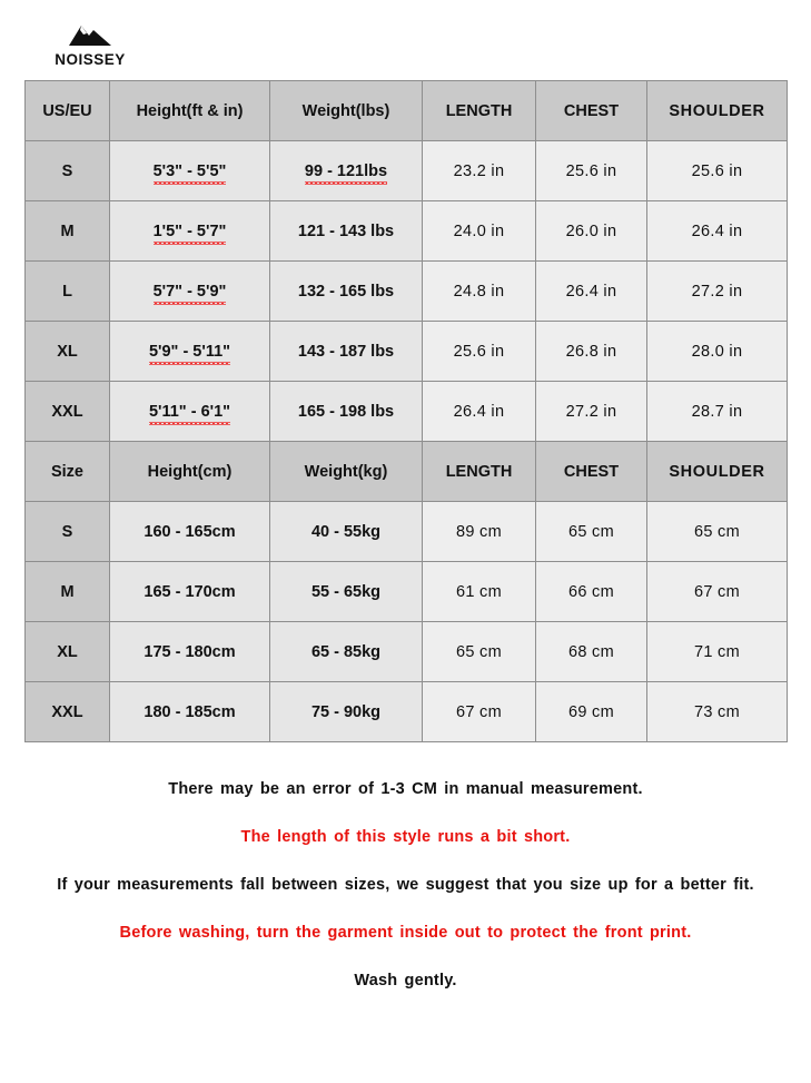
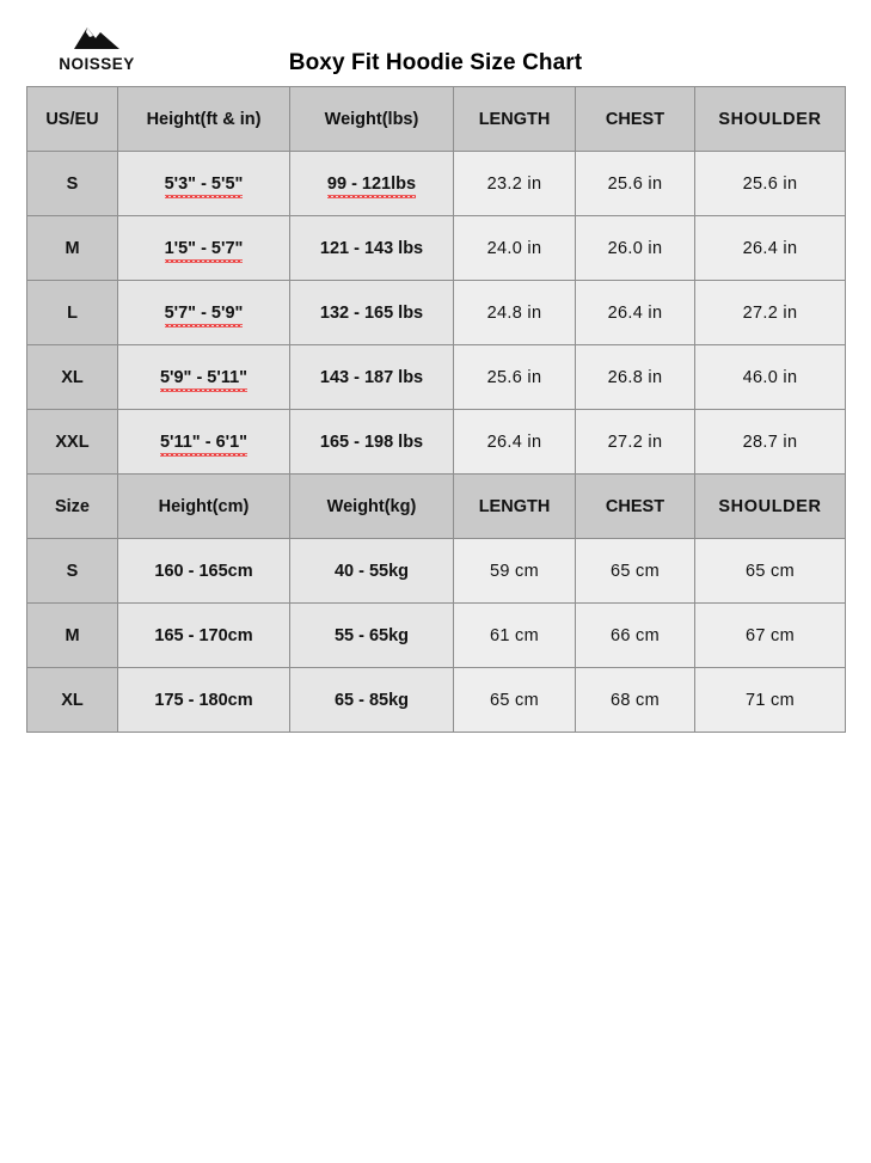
  NOISSEY
+ Boxy Fit Hoodie Size Chart
  US/EU	Height(ft & in)	Weight(lbs)	LENGTH	CHEST	SHOULDER
  S	5'3" - 5'5"	99 - 121lbs	23.2 in	25.6 in	25.6 in
  M	1'5" - 5'7"	121 - 143 lbs	24.0 in	26.0 in	26.4 in
  L	5'7" - 5'9"	132 - 165 lbs	24.8 in	26.4 in	27.2 in
- XL	5'9" - 5'11"	143 - 187 lbs	25.6 in	26.8 in	28.0 in
+ XL	5'9" - 5'11"	143 - 187 lbs	25.6 in	26.8 in	46.0 in
  XXL	5'11" - 6'1"	165 - 198 lbs	26.4 in	27.2 in	28.7 in
  Size	Height(cm)	Weight(kg)	LENGTH	CHEST	SHOULDER
- S	160 - 165cm	40 - 55kg	89 cm	65 cm	65 cm
+ S	160 - 165cm	40 - 55kg	59 cm	65 cm	65 cm
  M	165 - 170cm	55 - 65kg	61 cm	66 cm	67 cm
  XL	175 - 180cm	65 - 85kg	65 cm	68 cm	71 cm
- XXL	180 - 185cm	75 - 90kg	67 cm	69 cm	73 cm
- There may be an error of 1-3 CM in manual measurement.
- The length of this style runs a bit short.
- If your measurements fall between sizes, we suggest that you size up for a better fit.
- Before washing, turn the garment inside out to protect the front print.
- Wash gently.
